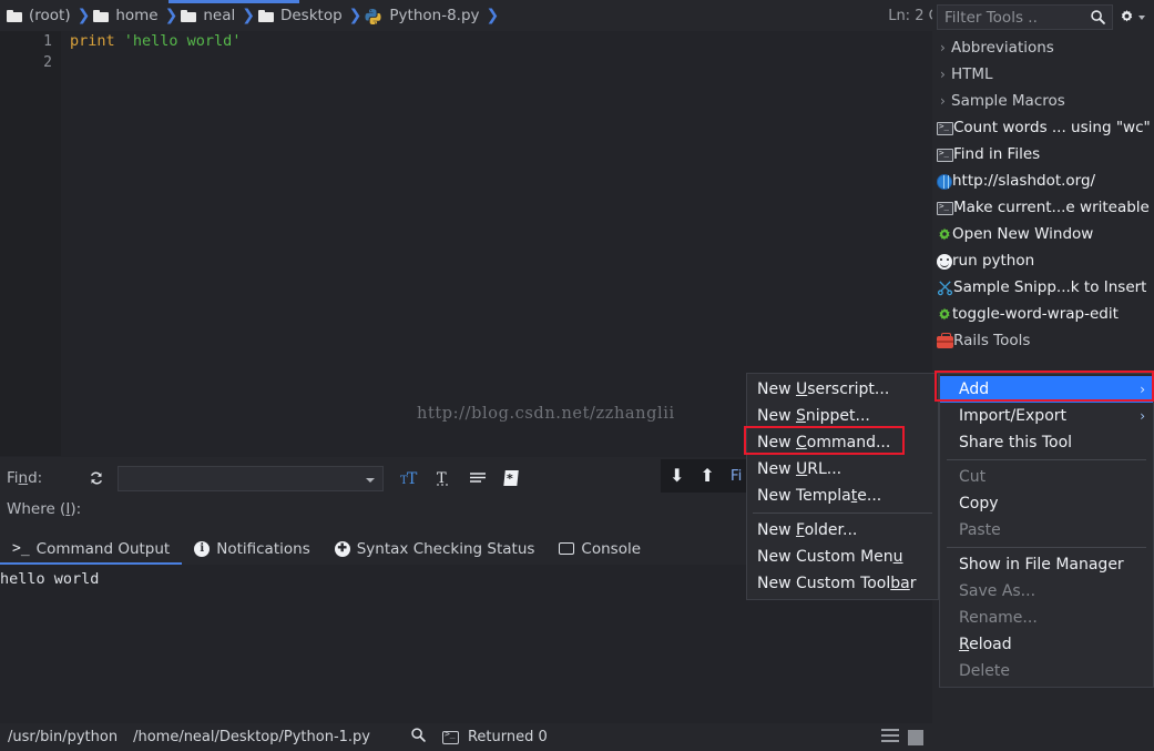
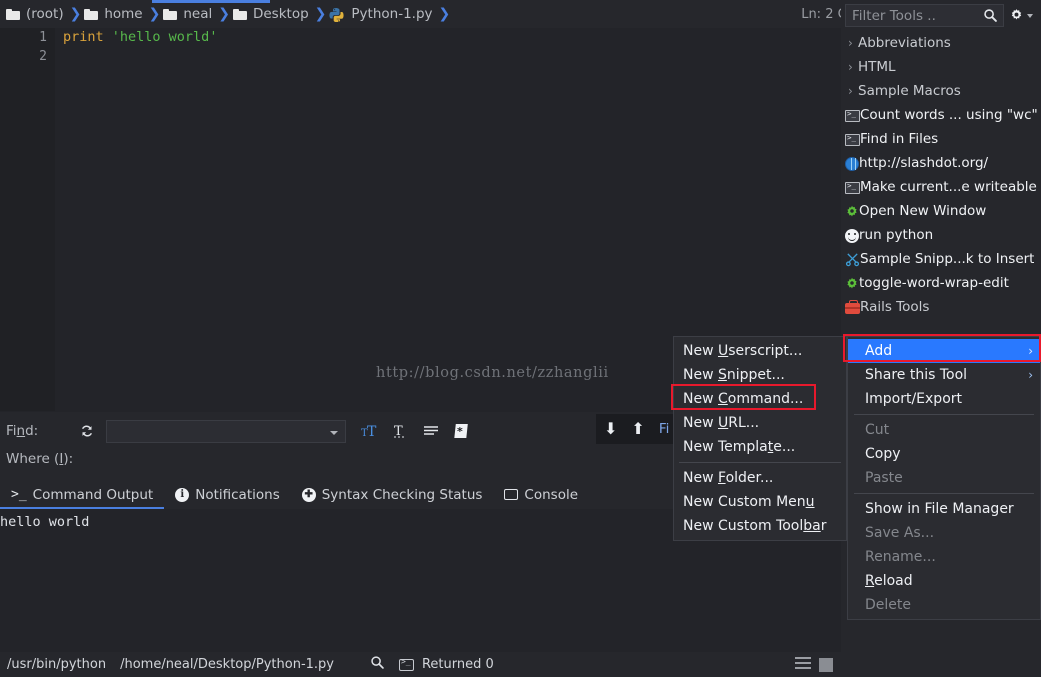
  (root)
  ❯
  home
  ❯
  neal
  ❯
  Desktop
  ❯
- Python-8.py
+ Python-1.py
  ❯
  1
  2
  print 'hello world'
  http://blog.csdn.net/zzhanglii
  Find:
  T
  T
  T
  *
  Where (I):
  ⬇
  ⬆
  Fi
  >_
  Command Output
  i
  Notifications
  ✚
  Syntax Checking Status
  Console
  hello world
  /usr/bin/python
  /home/neal/Desktop/Python-1.py
  Returned 0
  Filter Tools ..
  ›
  Abbreviations
  ›
  HTML
  ›
  Sample Macros
  Count words ... using "wc"
  Find in Files
  http://slashdot.org/
  Make current...e writeable
  Open New Window
  run python
  Sample Snipp...k to Insert
  toggle-word-wrap-edit
  Rails Tools
  Add
  ›
- Import/Export
+ Share this Tool
  ›
- Share this Tool
+ Import/Export
  Cut
  Copy
  Paste
  Show in File Manager
  Save As...
  Rename...
  Reload
  Delete
  New Userscript...
  New Snippet...
  New Command...
  New URL...
  New Template...
  New Folder...
  New Custom Menu
  New Custom Toolbar
